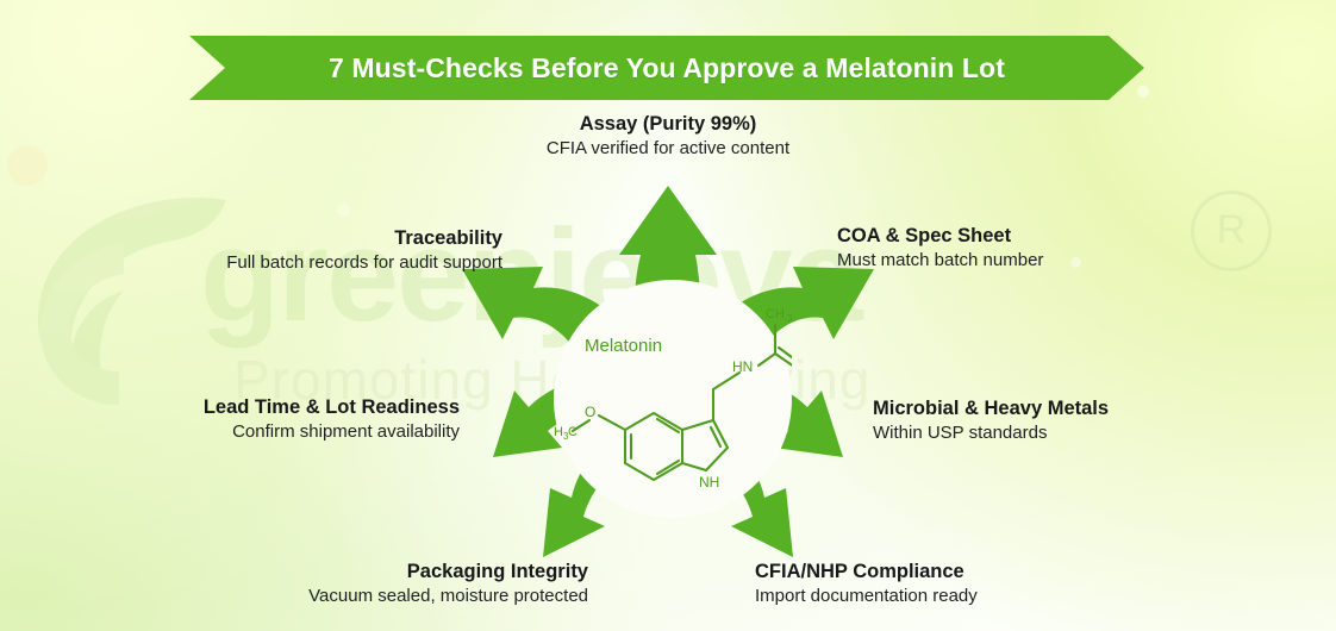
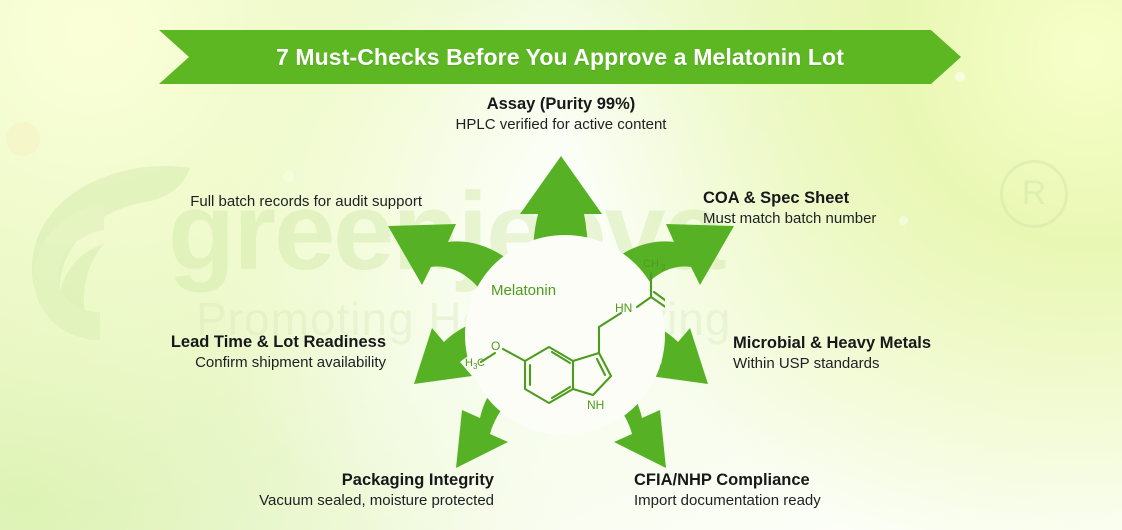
  greejev
  7 Must-Checks Before You Approve a Melatonin Lot
  Melatonin
  3
  HN
  H
  3
  C
  O
  NH
  Assay (Purity 99%)
- CFIA verified for active content
+ HPLC verified for active content
  COA & Spec Sheet
  Must match batch number
  Microbial & Heavy Metals
  Within USP standards
  CFIA/NHP Compliance
  Import documentation ready
  Packaging Integrity
  Vacuum sealed, moisture protected
  Lead Time & Lot Readiness
  Confirm shipment availability
- Traceability
  Full batch records for audit support
